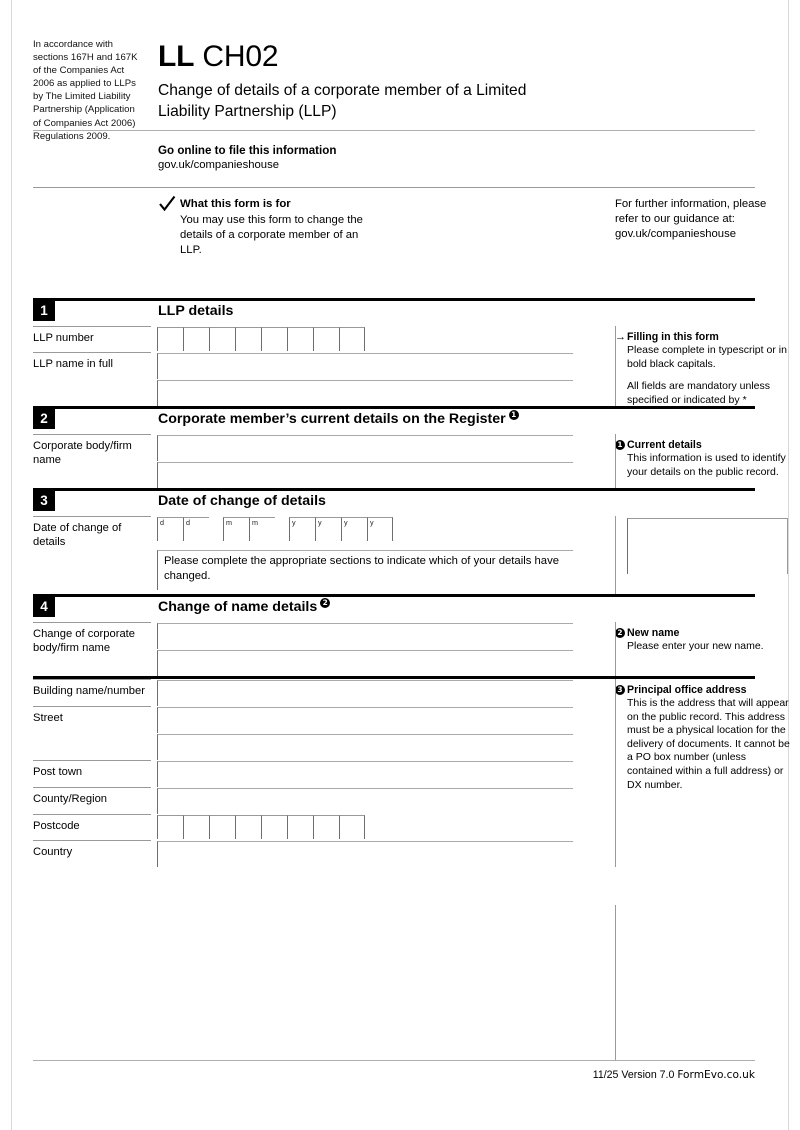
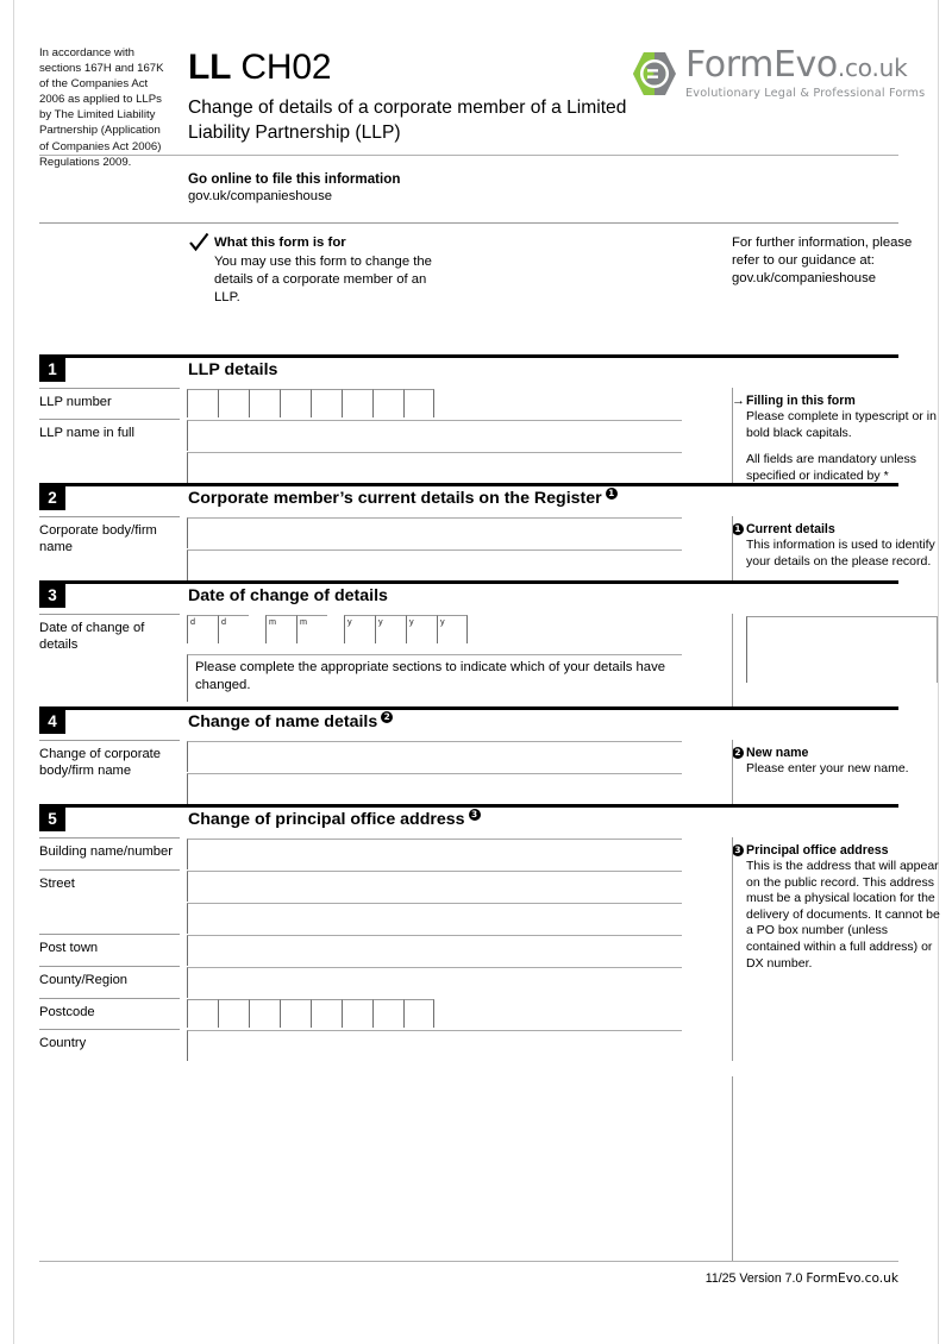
  In accordance with sections 167H and 167K of the Companies Act 2006 as applied to LLPs by The Limited Liability Partnership (Application of Companies Act 2006) Regulations 2009.
  LL CH02
  Change of details of a corporate member of a Limited Liability Partnership (LLP)
+ FormEvo.co.uk
+ Evolutionary Legal & Professional Forms
  Go online to file this information
  gov.uk/companieshouse
  What this form is for
  You may use this form to change the details of a corporate member of an LLP.
  For further information, please refer to our guidance at: gov.uk/companieshouse
  1
  LLP details
  LLP number
  LLP name in full
  →
  Filling in this form
  Please complete in typescript or in bold black capitals.
  All fields are mandatory unless specified or indicated by *
  2
  Corporate member’s current details on the Register 1
  Corporate body/firm name
  1
  Current details
- This information is used to identify your details on the public record.
+ This information is used to identify your details on the please record.
  3
  Date of change of details
  Date of change of details
  d
  d
  m
  m
  y
  y
  y
  y
  Please complete the appropriate sections to indicate which of your details have changed.
  4
  Change of name details 2
  Change of corporate body/firm name
  2
  New name
  Please enter your new name.
+ 5
+ Change of principal office address 3
  Building name/number
  Street
  Post town
  County/Region
  Postcode
  Country
  3
  Principal office address
  This is the address that will appear on the public record. This address must be a physical location for the delivery of documents. It cannot be a PO box number (unless contained within a full address) or DX number.
  11/25 Version 7.0 FormEvo.co.uk
